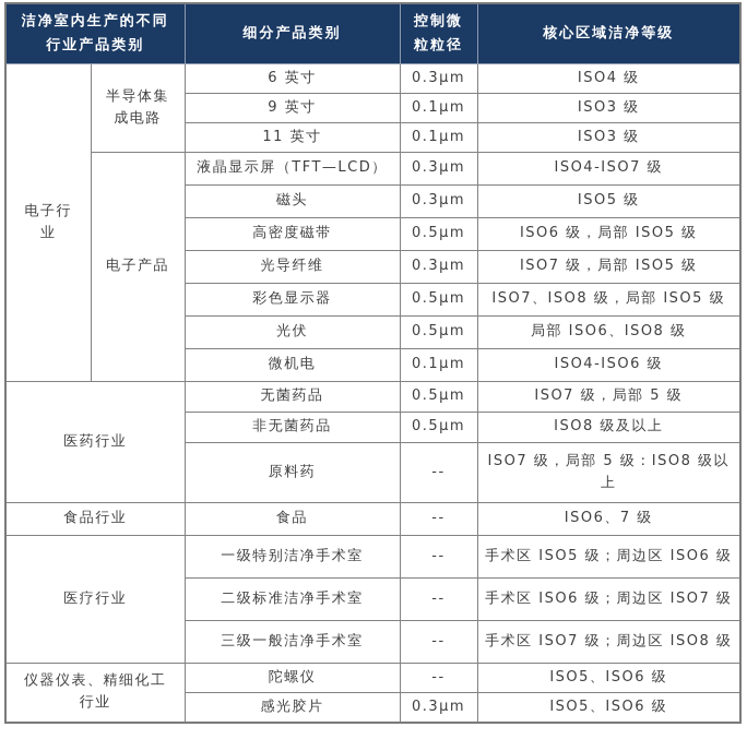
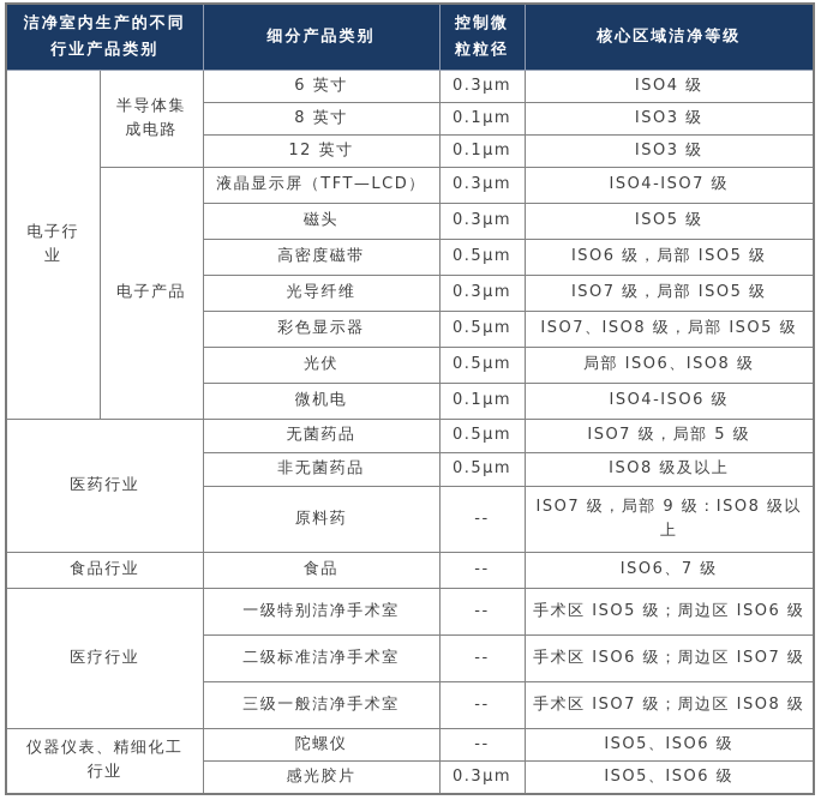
  洁净室内生产的不同 行业产品类别	细分产品类别	控制微 粒粒径	核心区域洁净等级
  电子行 业	半导体集 成电路	6 英寸	0.3μm	ISO4 级
- 9 英寸	0.1μm	ISO3 级
+ 8 英寸	0.1μm	ISO3 级
- 11 英寸	0.1μm	ISO3 级
+ 12 英寸	0.1μm	ISO3 级
  电子产品	液晶显示屏（TFT—LCD）	0.3μm	ISO4-ISO7 级
  磁头	0.3μm	ISO5 级
  高密度磁带	0.5μm	ISO6 级，局部 ISO5 级
  光导纤维	0.3μm	ISO7 级，局部 ISO5 级
  彩色显示器	0.5μm	ISO7、ISO8 级，局部 ISO5 级
  光伏	0.5μm	局部 ISO6、ISO8 级
  微机电	0.1μm	ISO4-ISO6 级
  医药行业	无菌药品	0.5μm	ISO7 级，局部 5 级
  非无菌药品	0.5μm	ISO8 级及以上
- 原料药	--	ISO7 级，局部 5 级：ISO8 级以上
+ 原料药	--	ISO7 级，局部 9 级：ISO8 级以上
  食品行业	食品	--	ISO6、7 级
  医疗行业	一级特别洁净手术室	--	手术区 ISO5 级；周边区 ISO6 级
  二级标准洁净手术室	--	手术区 ISO6 级；周边区 ISO7 级
  三级一般洁净手术室	--	手术区 ISO7 级；周边区 ISO8 级
  仪器仪表、精细化工 行业	陀螺仪	--	ISO5、ISO6 级
  感光胶片	0.3μm	ISO5、ISO6 级
